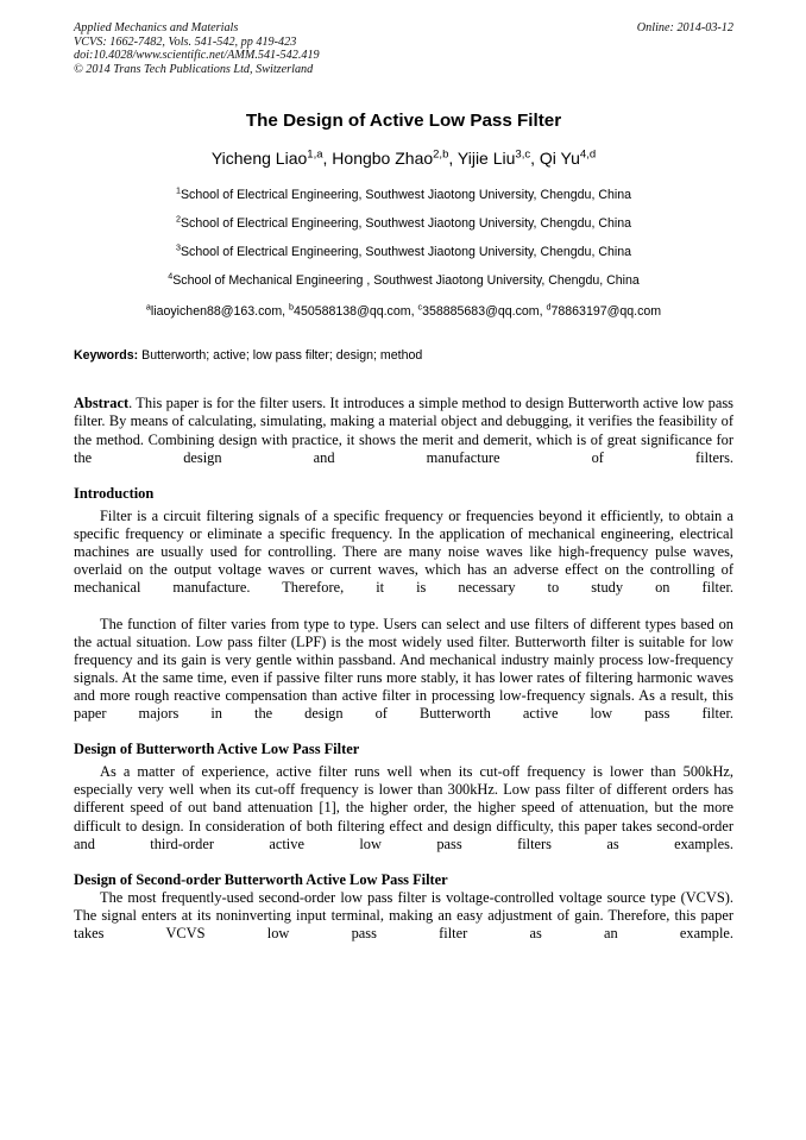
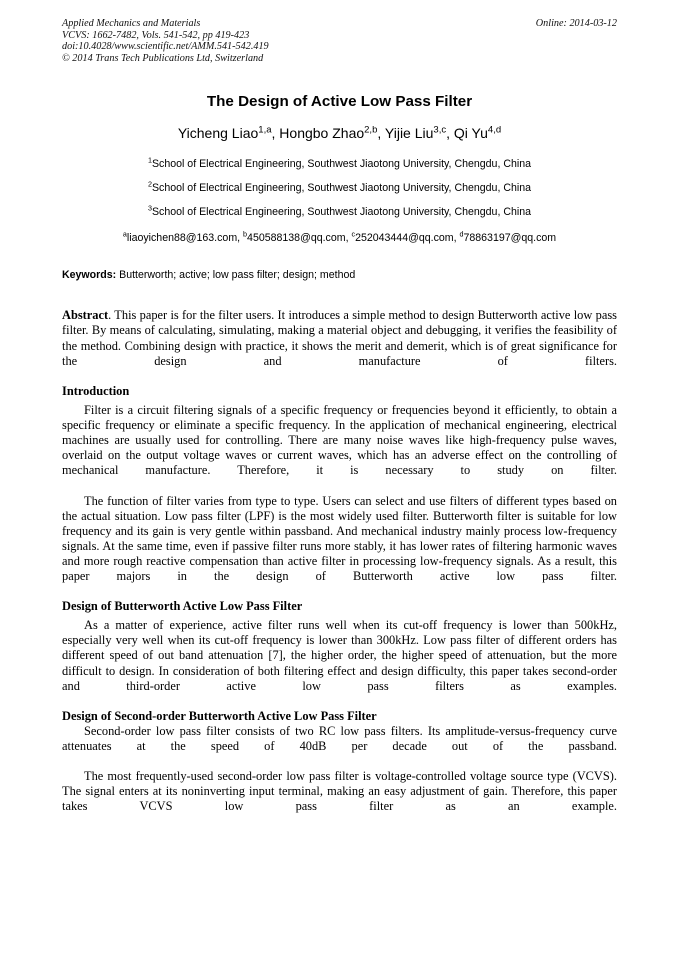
  Applied Mechanics and Materials
  Online: 2014-03-12
  VCVS: 1662-7482, Vols. 541-542, pp 419-423
  doi:10.4028/www.scientific.net/AMM.541-542.419
  © 2014 Trans Tech Publications Ltd, Switzerland
  The Design of Active Low Pass Filter
  Yicheng Liao1,a, Hongbo Zhao2,b, Yijie Liu3,c, Qi Yu4,d
  1School of Electrical Engineering, Southwest Jiaotong University, Chengdu, China
  2School of Electrical Engineering, Southwest Jiaotong University, Chengdu, China
  3School of Electrical Engineering, Southwest Jiaotong University, Chengdu, China
- 4School of Mechanical Engineering , Southwest Jiaotong University, Chengdu, China
- aliaoyichen88@163.com, b450588138@qq.com, c358885683@qq.com, d78863197@qq.com
+ aliaoyichen88@163.com, b450588138@qq.com, c252043444@qq.com, d78863197@qq.com
  Keywords: Butterworth; active; low pass filter; design; method
  Abstract. This paper is for the filter users. It introduces a simple method to design Butterworth active low pass filter. By means of calculating, simulating, making a material object and debugging, it verifies the feasibility of the method. Combining design with practice, it shows the merit and demerit, which is of great significance for the design and manufacture of filters.
  Introduction
  Filter is a circuit filtering signals of a specific frequency or frequencies beyond it efficiently, to obtain a specific frequency or eliminate a specific frequency. In the application of mechanical engineering, electrical machines are usually used for controlling. There are many noise waves like high-frequency pulse waves, overlaid on the output voltage waves or current waves, which has an adverse effect on the controlling of mechanical manufacture. Therefore, it is necessary to study on filter.
  The function of filter varies from type to type. Users can select and use filters of different types based on the actual situation. Low pass filter (LPF) is the most widely used filter. Butterworth filter is suitable for low frequency and its gain is very gentle within passband. And mechanical industry mainly process low-frequency signals. At the same time, even if passive filter runs more stably, it has lower rates of filtering harmonic waves and more rough reactive compensation than active filter in processing low-frequency signals. As a result, this paper majors in the design of Butterworth active low pass filter.
  Design of Butterworth Active Low Pass Filter
- As a matter of experience, active filter runs well when its cut-off frequency is lower than 500kHz, especially very well when its cut-off frequency is lower than 300kHz. Low pass filter of different orders has different speed of out band attenuation [1], the higher order, the higher speed of attenuation, but the more difficult to design. In consideration of both filtering effect and design difficulty, this paper takes second-order and third-order active low pass filters as examples.
+ As a matter of experience, active filter runs well when its cut-off frequency is lower than 500kHz, especially very well when its cut-off frequency is lower than 300kHz. Low pass filter of different orders has different speed of out band attenuation [7], the higher order, the higher speed of attenuation, but the more difficult to design. In consideration of both filtering effect and design difficulty, this paper takes second-order and third-order active low pass filters as examples.
  Design of Second-order Butterworth Active Low Pass Filter
+ Second-order low pass filter consists of two RC low pass filters. Its amplitude-versus-frequency curve attenuates at the speed of 40dB per decade out of the passband.
  The most frequently-used second-order low pass filter is voltage-controlled voltage source type (VCVS). The signal enters at its noninverting input terminal, making an easy adjustment of gain. Therefore, this paper takes VCVS low pass filter as an example.
